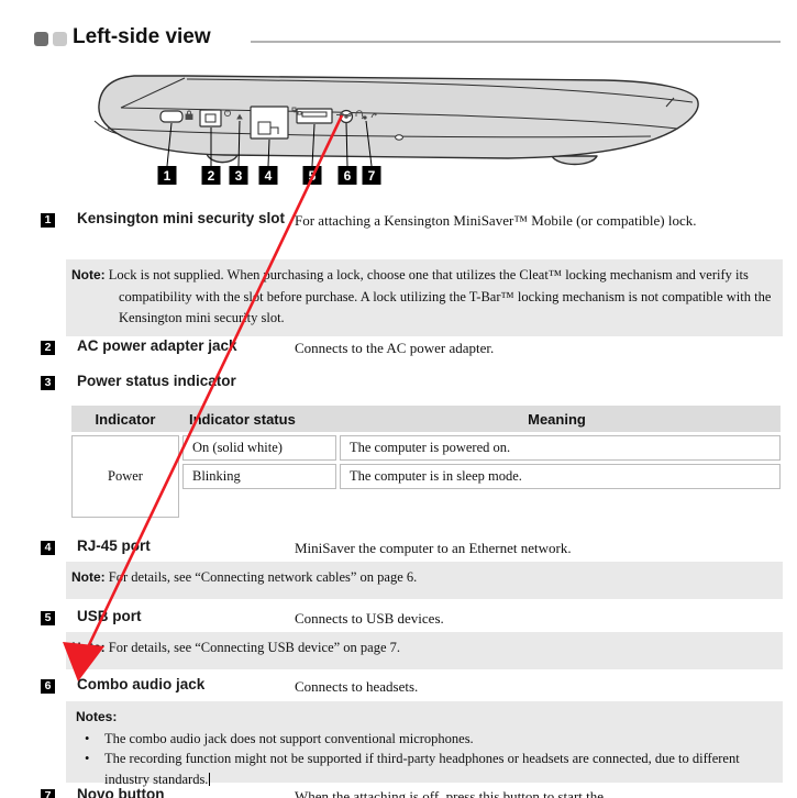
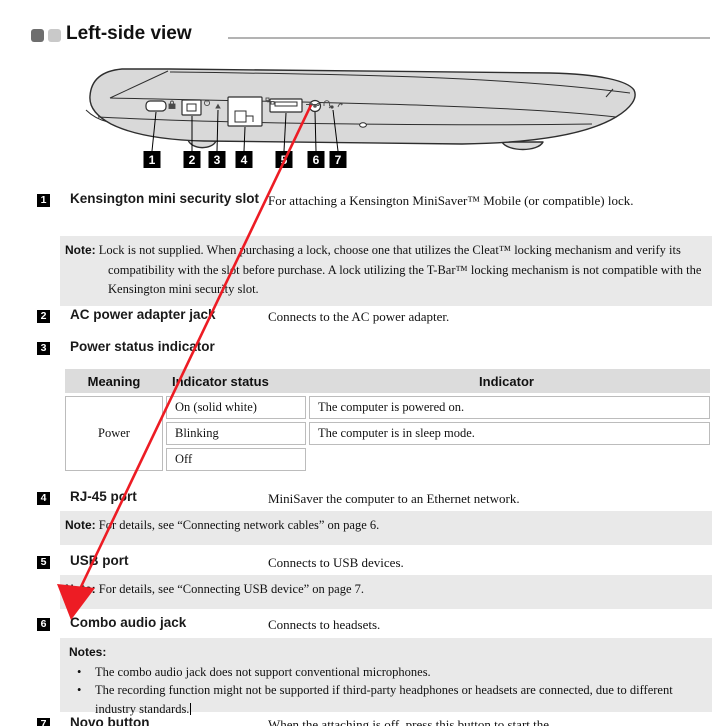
  Left-side view
  1
  2
  3
  4
  6
  7
  1
  Kensington mini security slot
  For attaching a Kensington MiniSaver™ Mobile (or compatible) lock.
  Note: Lock is not supplied. Whenurchasing a lock, choose one that utilizes the Cleat™ locking mechanism and verify its compatibility with the slt before purchase. A lock utilizing the T-Bar™ locking mechanism is not compatible with the Kensington mini securty slot.
  2
  AC power adapter jac
  Connects to the AC power adapter.
  3
  Power status indicator
- Indicator
+ Meaning
  Idicator status
- Meaning
+ Indicator
  Power
  On (solid white)
  The computer is powered on.
  Blinking
  The computer is in sleep mode.
+ Off
  4
  RJ-45 prt
  MiniSaver the computer to an Ethernet network.
  Note: For details, see “Connecting network cables” on page 6.
  5
  US port
  Connects to USB devices.
  For details, see “Connecting USB device” on page 7.
  6
  Combo audio jack
  Connects to headsets.
  Notes:
  The combo audio jack does not support conventional microphones.
  The recording function might not be supported if third-party headphones or headsets are connected, due to different industry standards.
  7
  Novo button
  When the attaching is off, press this button to start the
